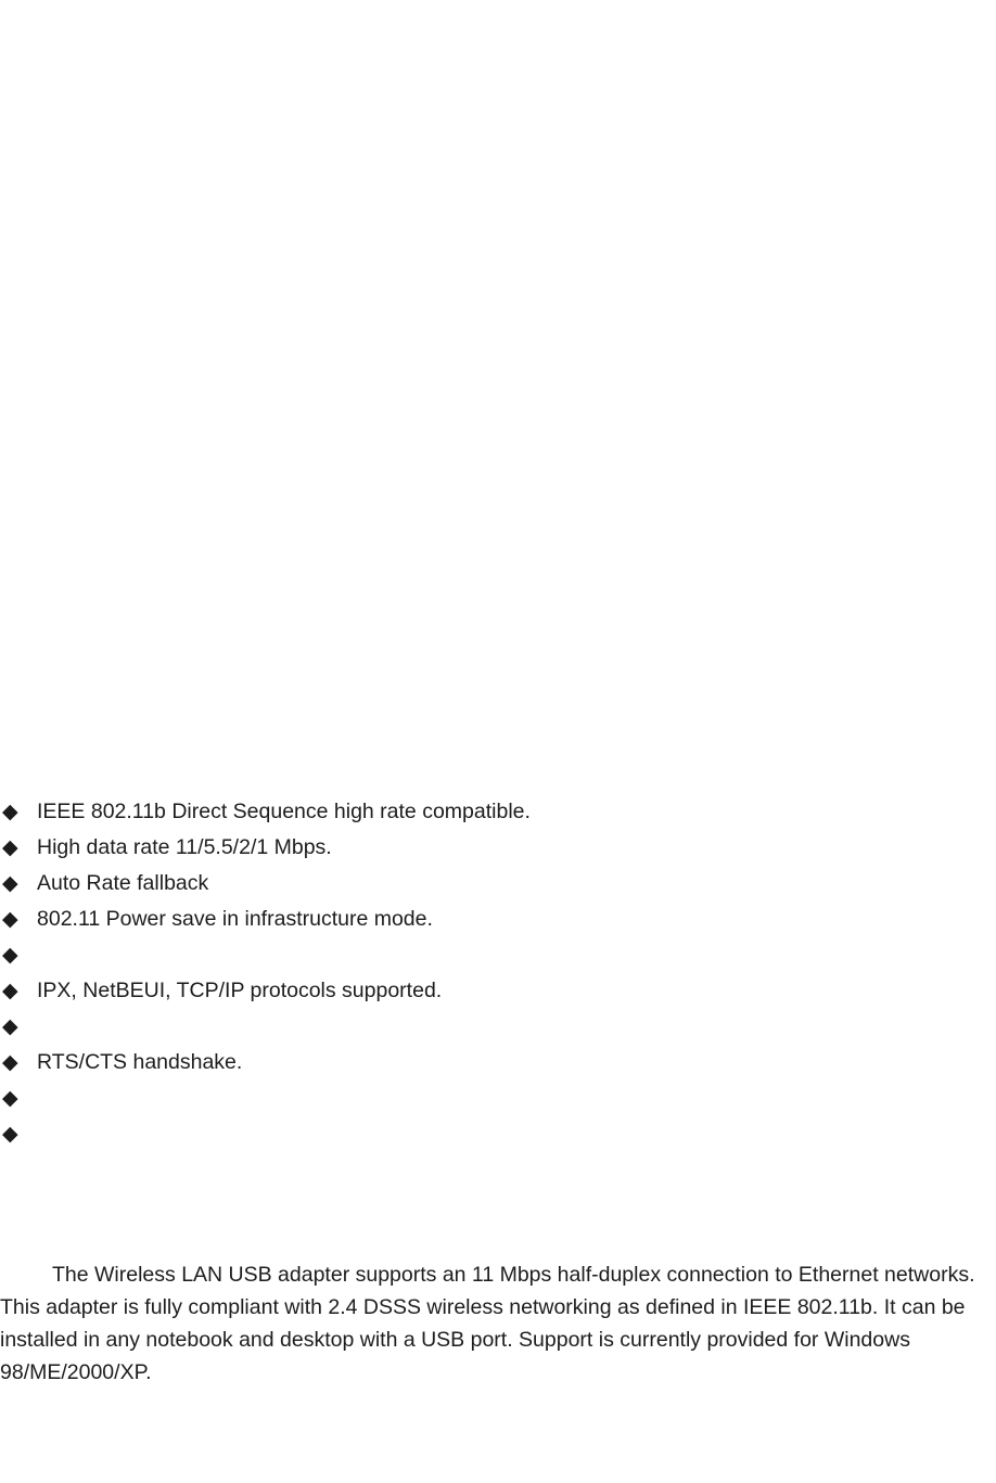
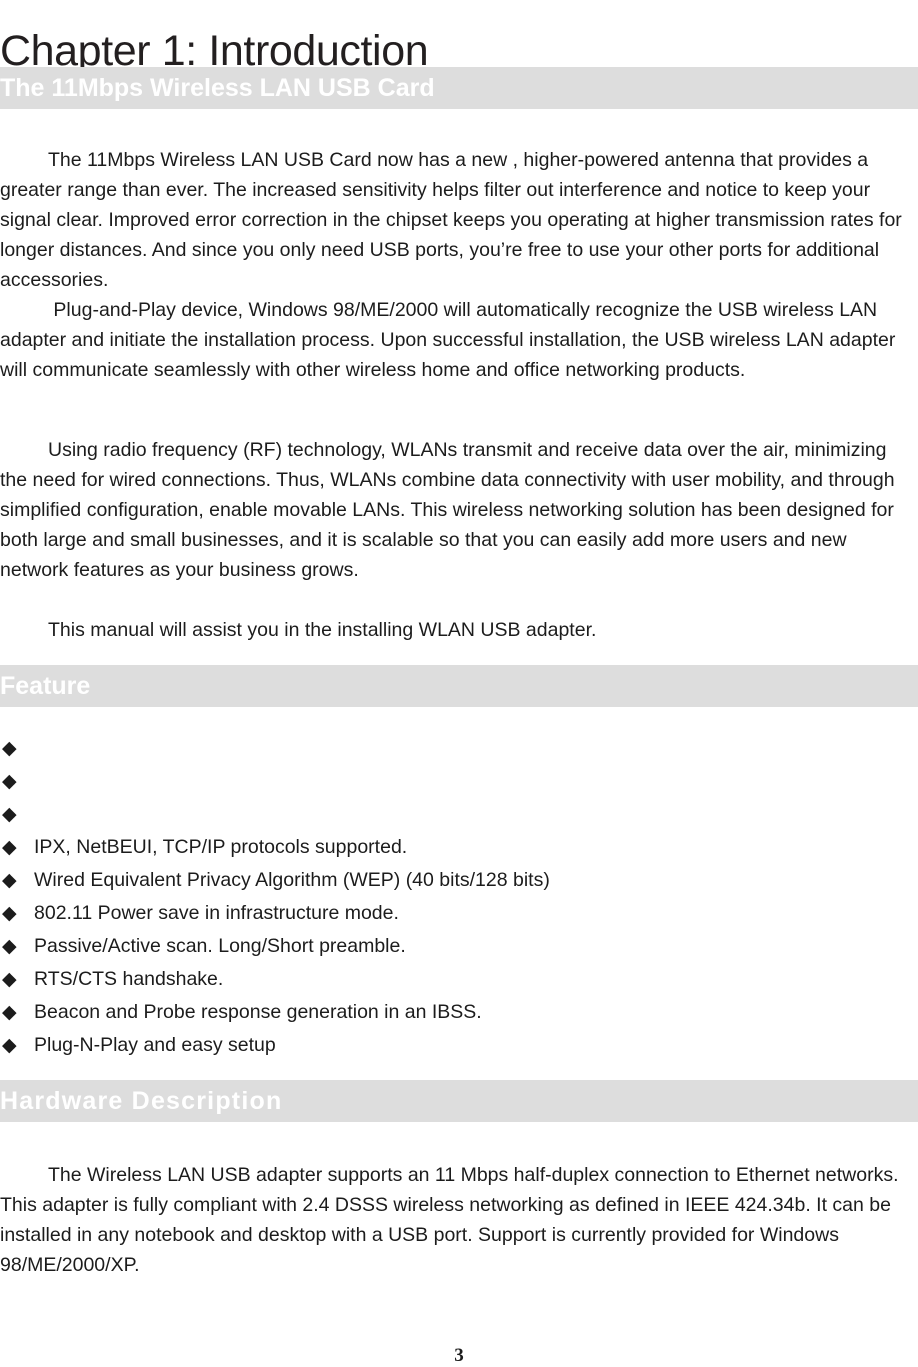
+ Chapter 1: Introduction
+ The 11Mbps Wireless LAN USB Card
+ The 11Mbps Wireless LAN USB Card now has a new , higher-powered antenna that provides a greater range than ever. The increased sensitivity helps filter out interference and notice to keep your signal clear. Improved error correction in the chipset keeps you operating at higher transmission rates for longer distances. And since you only need USB ports, you’re free to use your other ports for additional accessories.
+ Plug-and-Play device, Windows 98/ME/2000 will automatically recognize the USB wireless LAN adapter and initiate the installation process. Upon successful installation, the USB wireless LAN adapter will communicate seamlessly with other wireless home and office networking products.
+ Using radio frequency (RF) technology, WLANs transmit and receive data over the air, minimizing the need for wired connections. Thus, WLANs combine data connectivity with user mobility, and through simplified configuration, enable movable LANs. This wireless networking solution has been designed for both large and small businesses, and it is scalable so that you can easily add more users and new network features as your business grows.
+ This manual will assist you in the installing WLAN USB adapter.
+ Feature
  ◆
- IEEE 802.11b Direct Sequence high rate compatible.
  ◆
- High data rate 11/5.5/2/1 Mbps.
  ◆
- Auto Rate fallback
  ◆
- 802.11 Power save in infrastructure mode.
+ IPX, NetBEUI, TCP/IP protocols supported.
  ◆
+ Wired Equivalent Privacy Algorithm (WEP) (40 bits/128 bits)
  ◆
- IPX, NetBEUI, TCP/IP protocols supported.
+ 802.11 Power save in infrastructure mode.
  ◆
+ Passive/Active scan. Long/Short preamble.
  ◆
  RTS/CTS handshake.
  ◆
+ Beacon and Probe response generation in an IBSS.
  ◆
+ Plug-N-Play and easy setup
+ Hardware Description
- The Wireless LAN USB adapter supports an 11 Mbps half-duplex connection to Ethernet networks. This adapter is fully compliant with 2.4 DSSS wireless networking as defined in IEEE 802.11b. It can be installed in any notebook and desktop with a USB port. Support is currently provided for Windows 98/ME/2000/XP.
+ The Wireless LAN USB adapter supports an 11 Mbps half-duplex connection to Ethernet networks. This adapter is fully compliant with 2.4 DSSS wireless networking as defined in IEEE 424.34b. It can be installed in any notebook and desktop with a USB port. Support is currently provided for Windows 98/ME/2000/XP.
+ 3
